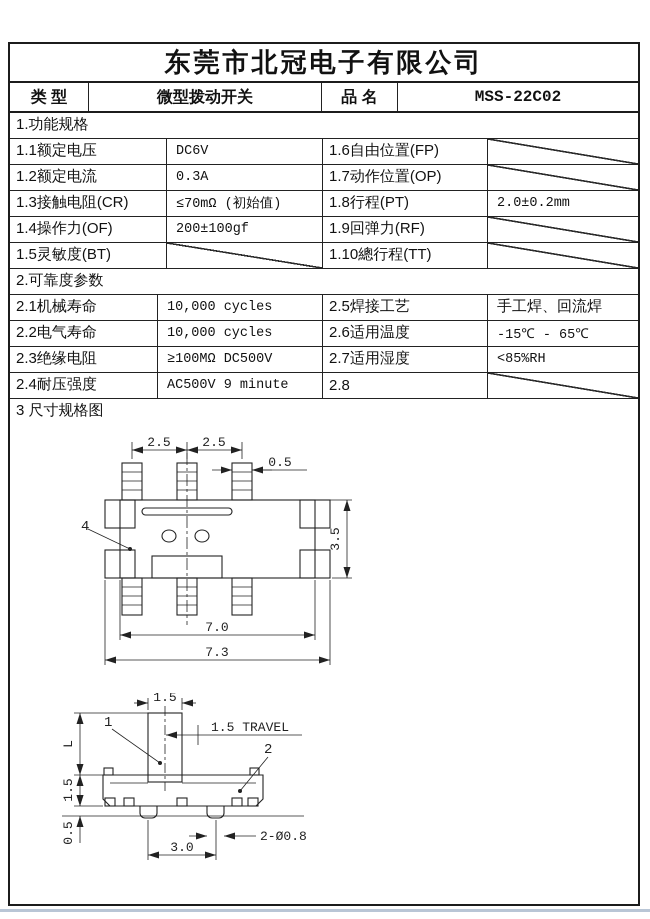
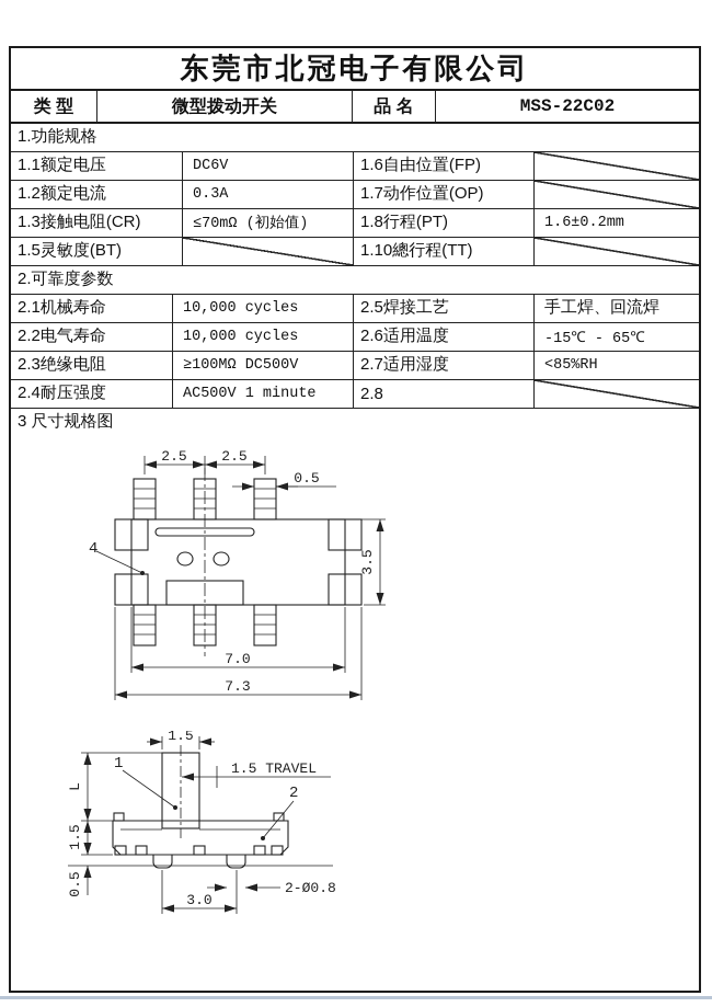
  东莞市北冠电子有限公司
  类 型
  微型拨动开关
  品 名
  MSS-22C02
  1.功能规格
  1.1额定电压
  DC6V
  1.6自由位置(FP)
  1.2额定电流
  0.3A
  1.7动作位置(OP)
  1.3接触电阻(CR)
  ≤70mΩ (初始值)
  1.8行程(PT)
- 2.0±0.2mm
+ 1.6±0.2mm
- 1.4操作力(OF)
- 200±100gf
- 1.9回弹力(RF)
  1.5灵敏度(BT)
  1.10總行程(TT)
  2.可靠度参数
  2.1机械寿命
  10,000 cycles
  2.5焊接工艺
  手工焊、回流焊
  2.2电气寿命
  10,000 cycles
  2.6适用温度
  -15℃ - 65℃
  2.3绝缘电阻
  ≥100MΩ DC500V
  2.7适用湿度
  <85%RH
  2.4耐压强度
- AC500V 9 minute
+ AC500V 1 minute
  2.8
  3 尺寸规格图
  2.5
  2.5
  0.5
  7.0
  7.3
  4
  1.5
  1.5 TRAVEL
  3.0
  2-Ø0.8
  1
  2
